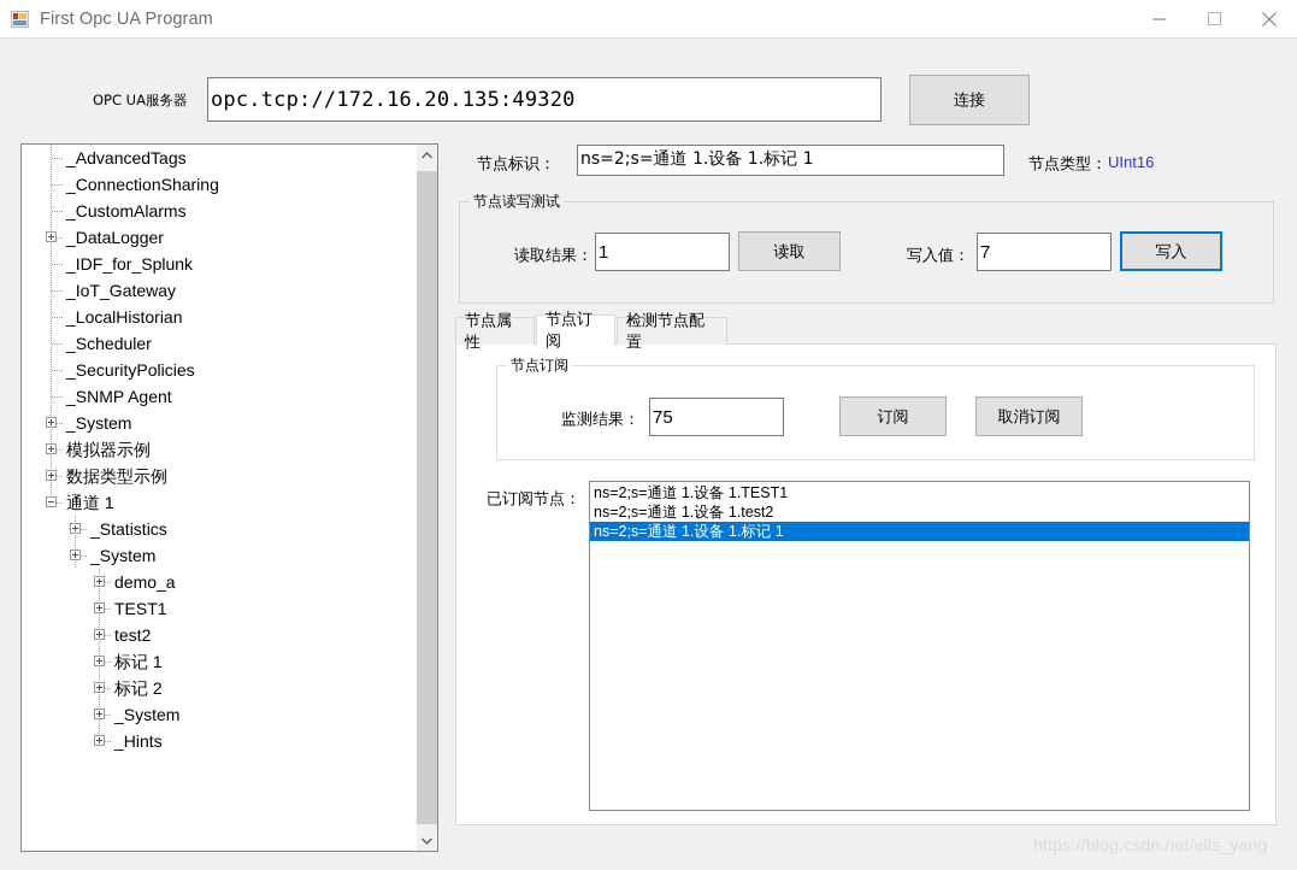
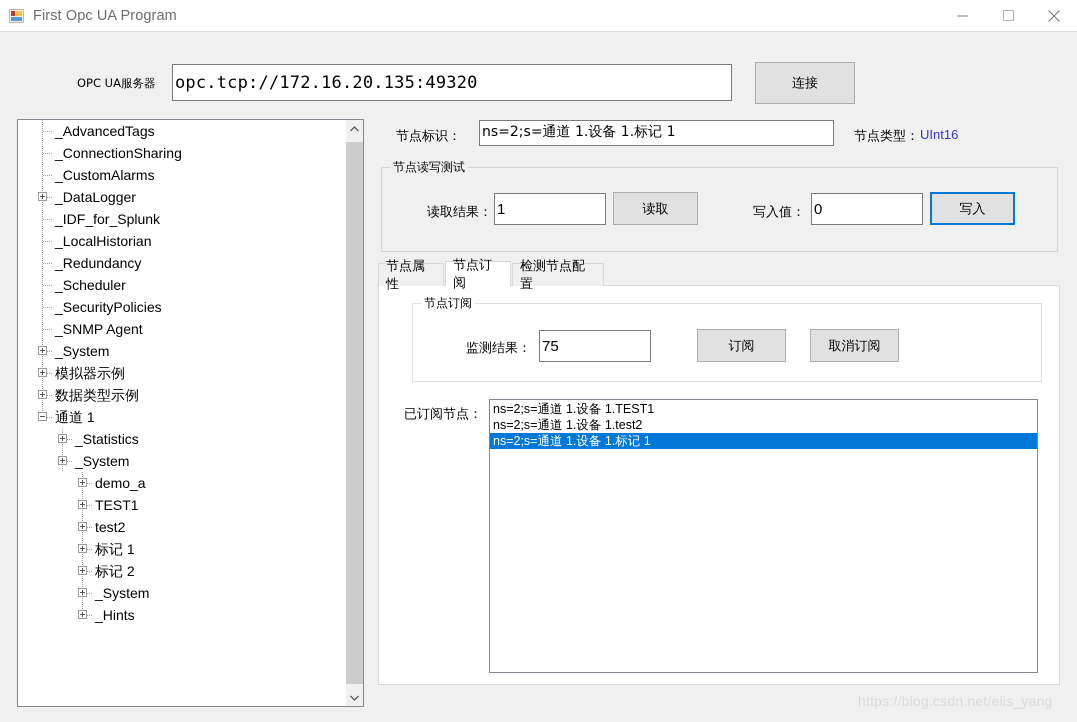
  First Opc UA Program
  OPC UA服务器
  opc.tcp://172.16.20.135:49320
  连接
  _AdvancedTags
  _ConnectionSharing
  _CustomAlarms
  _DataLogger
  _IDF_for_Splunk
- _IoT_Gateway
  _LocalHistorian
+ _Redundancy
  _Scheduler
  _SecurityPolicies
  _SNMP Agent
  _System
  模拟器示例
  数据类型示例
  通道 1
  _Statistics
  _System
  demo_a
  TEST1
  test2
  标记 1
  标记 2
  _System
  _Hints
  节点标识：
  ns=2;s=通道 1.设备 1.标记 1
  节点类型：
  UInt16
  节点读写测试
  读取结果：
  1
  读取
  写入值：
- 7
+ 0
  写入
  节点属性
  节点订阅
  检测节点配置
  节点订阅
  监测结果：
  75
  订阅
  取消订阅
  已订阅节点：
  ns=2;s=通道 1.设备 1.TEST1
  ns=2;s=通道 1.设备 1.test2
  ns=2;s=通道 1.设备 1.标记 1
